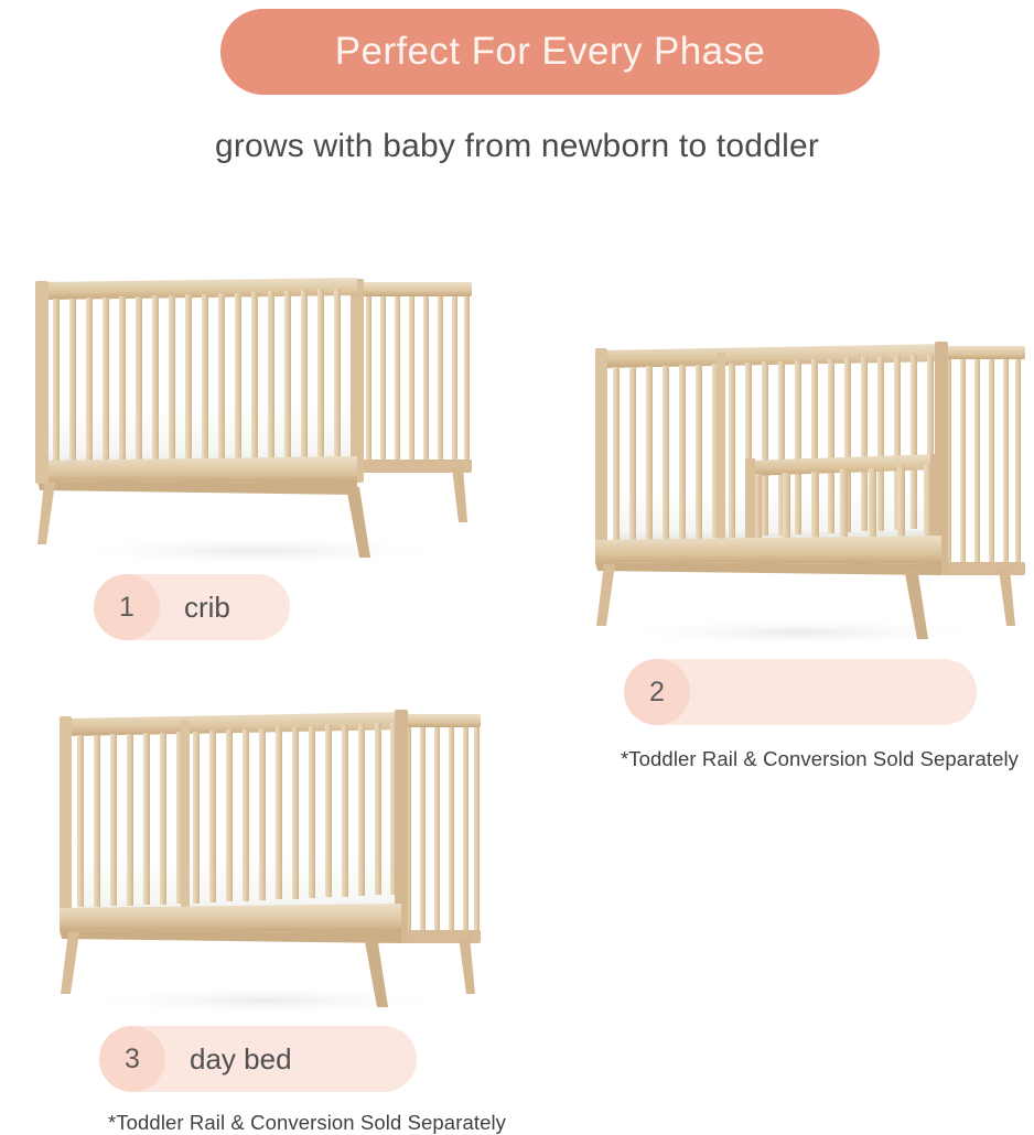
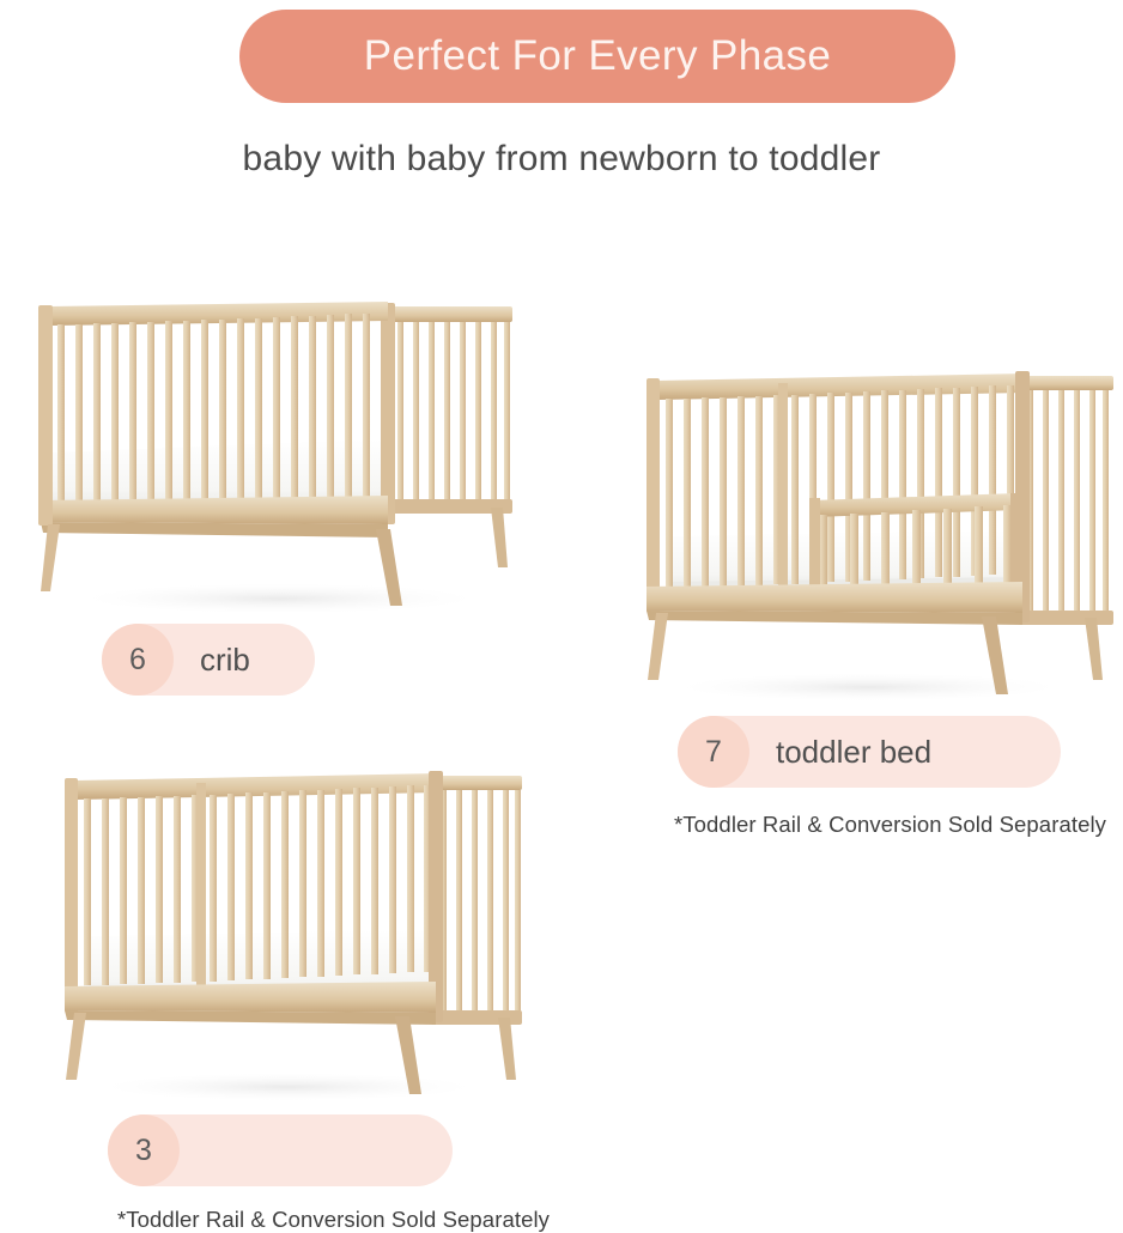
  Perfect For Every Phase
- grows with baby from newborn to toddler
+ baby with baby from newborn to toddler
- 1
+ 6
  crib
- 2
+ 7
+ toddler bed
  *Toddler Rail & Conversion Sold Separately
  3
- day bed
  *Toddler Rail & Conversion Sold Separately
